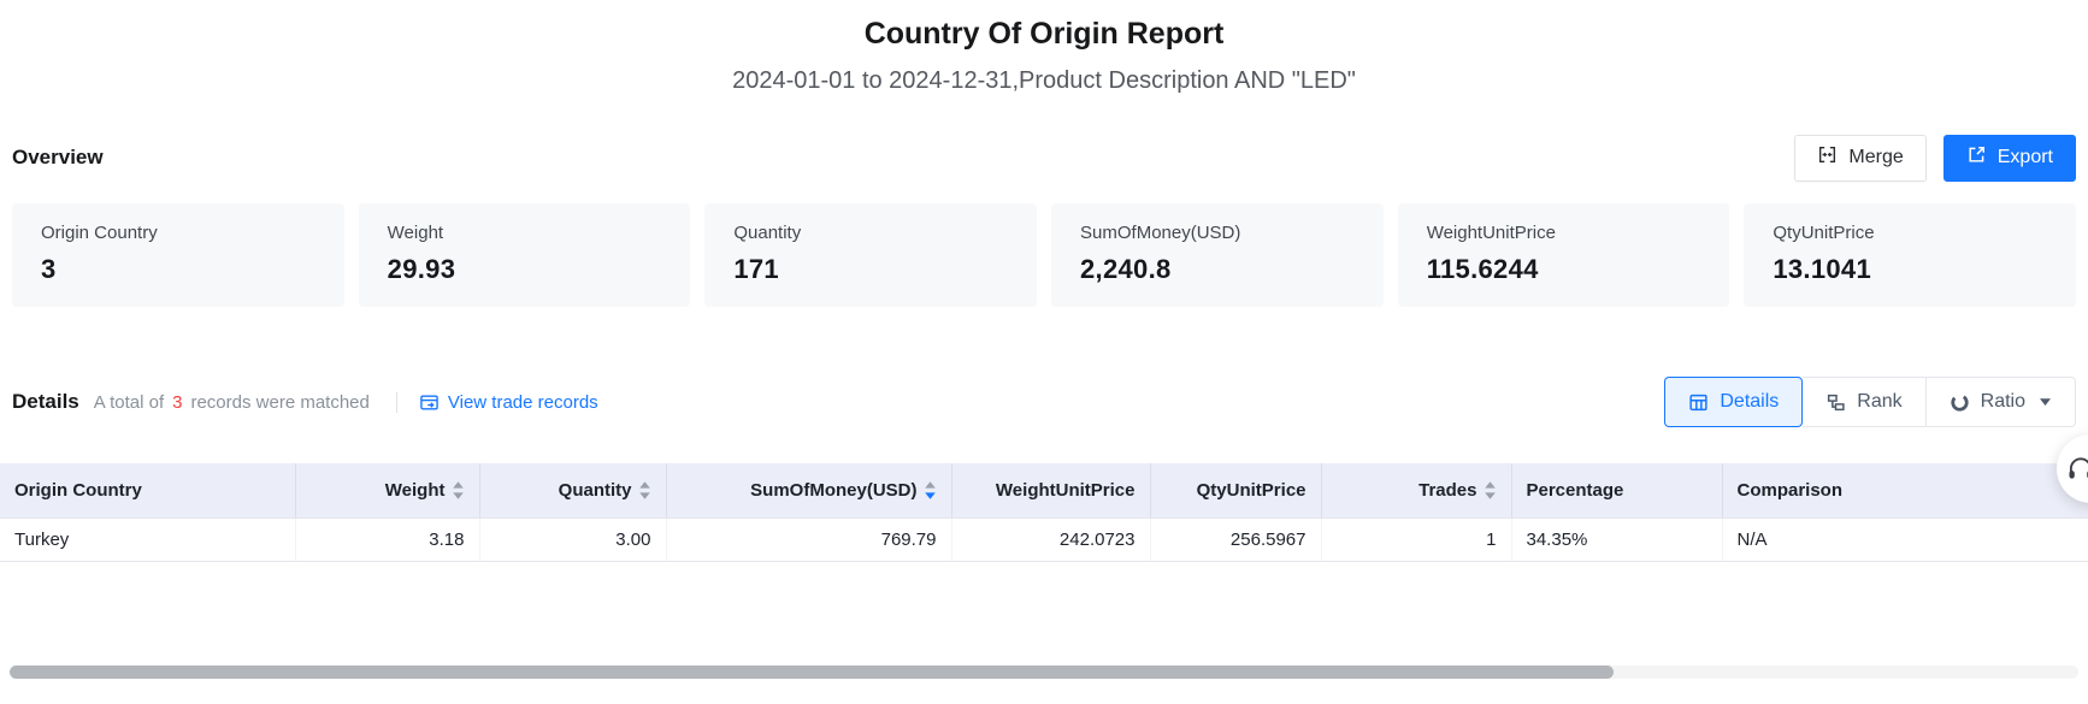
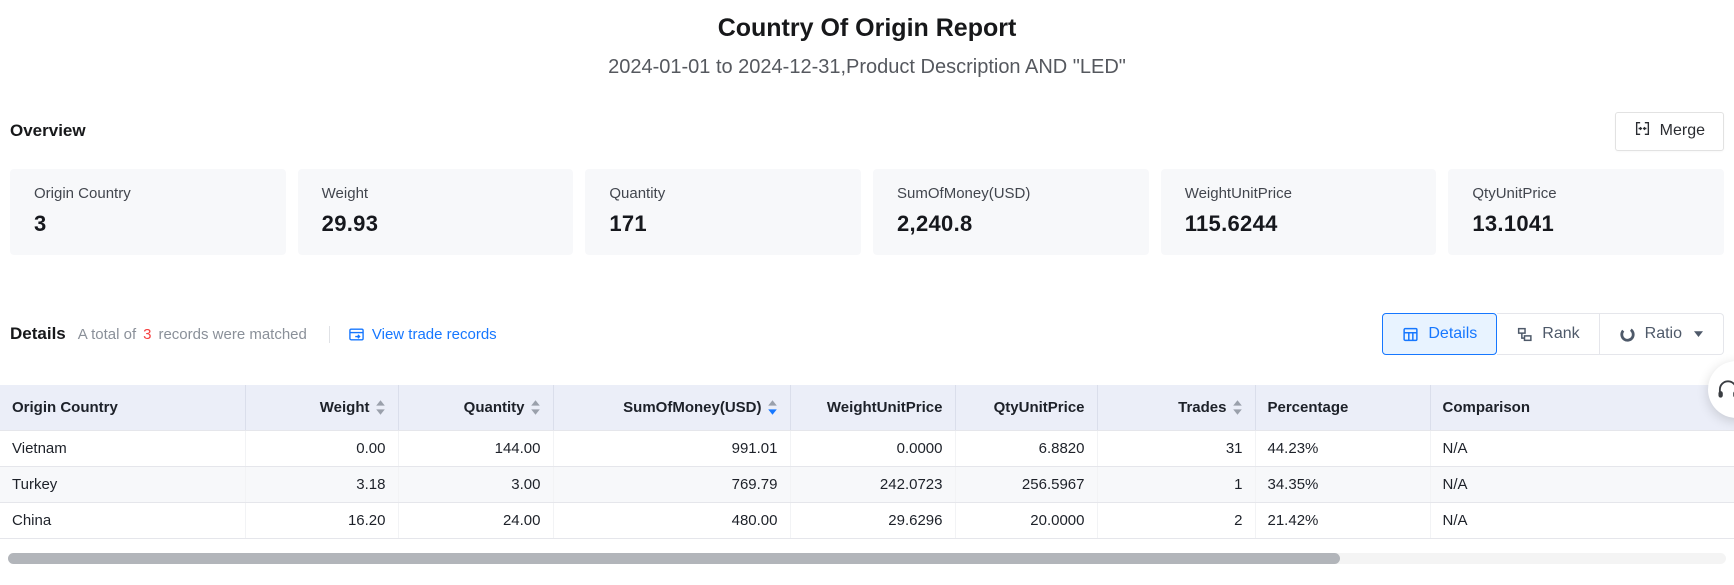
  Country Of Origin Report
  2024-01-01 to 2024-12-31,Product Description AND "LED"
  Overview
  Merge
- Export
  Origin Country
  3
  Weight
  29.93
  Quantity
  171
  SumOfMoney(USD)
  2,240.8
  WeightUnitPrice
  115.6244
  QtyUnitPrice
  13.1041
  Details
  A total of
  3
  records were matched
  View trade records
  Details
  Rank
  Ratio
  Origin Country	Weight	Quantity	SumOfMoney(USD)	WeightUnitPrice	QtyUnitPrice	Trades	Percentage	Comparison
+ Vietnam	0.00	144.00	991.01	0.0000	6.8820	31	44.23%	N/A
  Turkey	3.18	3.00	769.79	242.0723	256.5967	1	34.35%	N/A
+ China	16.20	24.00	480.00	29.6296	20.0000	2	21.42%	N/A
